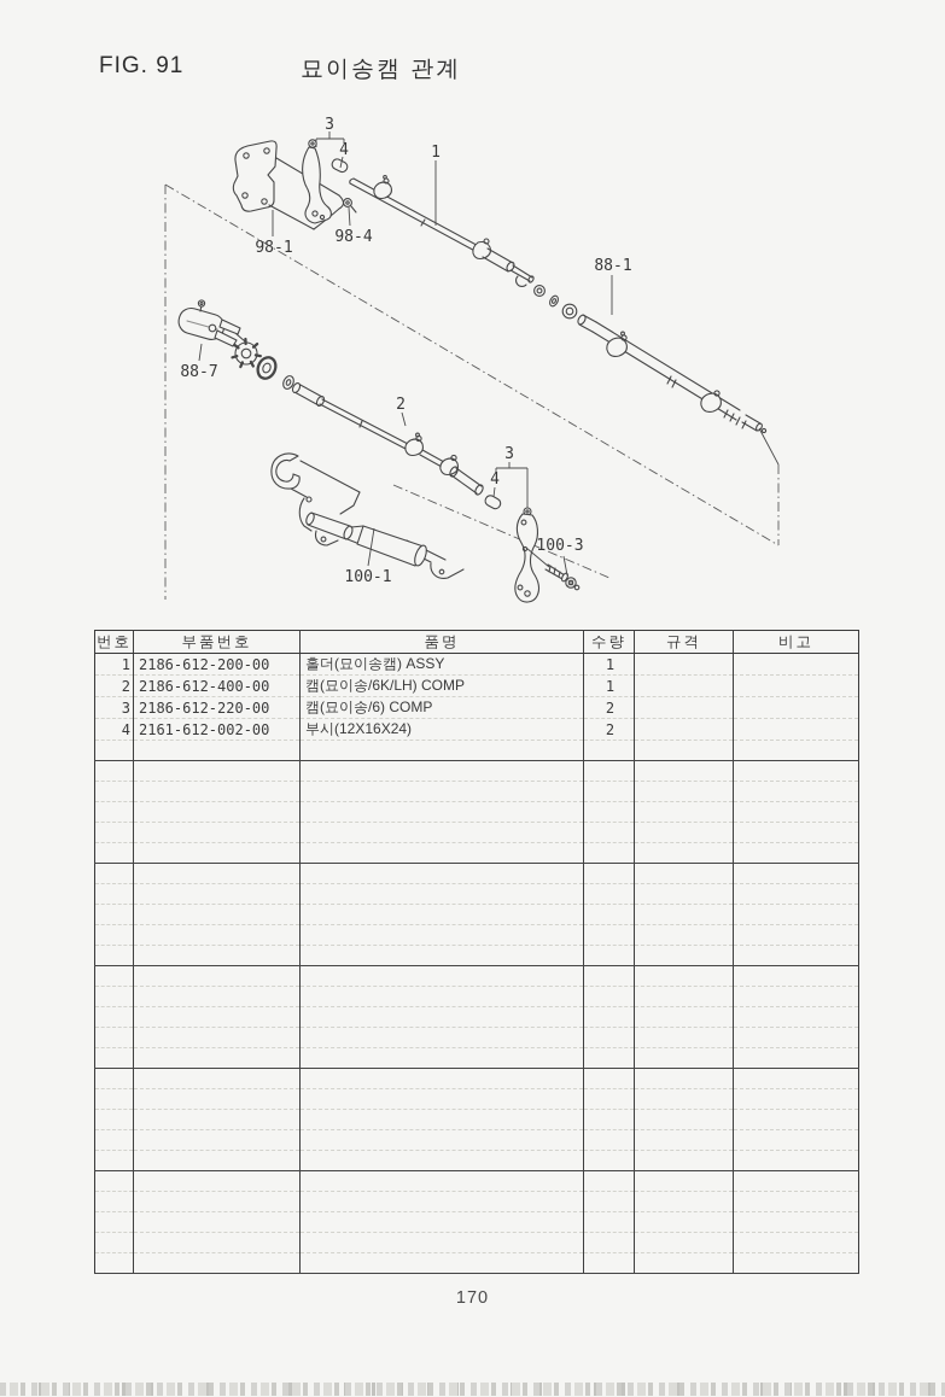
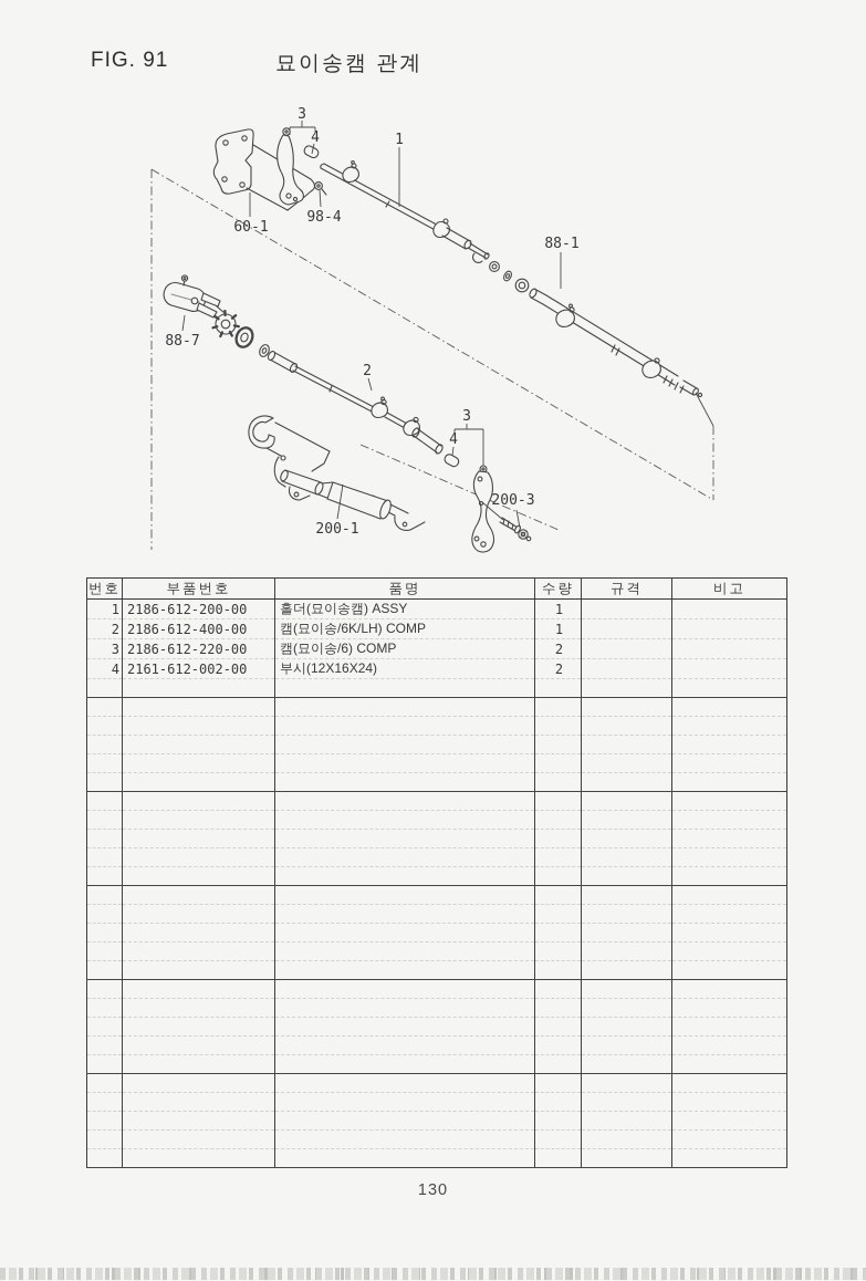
  FIG. 91
  묘이송캠 관계
  3
  4
  1
- 98-1
+ 60-1
  98-4
  88-1
  88-7
  2
  3
  4
- 100-1
+ 200-1
- 100-3
+ 200-3
  번호	부품번호	품명	수량	규격	비고
  1	2186-612-200-00	홀더(묘이송캠) ASSY	1
  2	2186-612-400-00	캠(묘이송/6K/LH) COMP	1
  3	2186-612-220-00	캠(묘이송/6) COMP	2
  4	2161-612-002-00	부시(12X16X24)	2
- 170
+ 130
